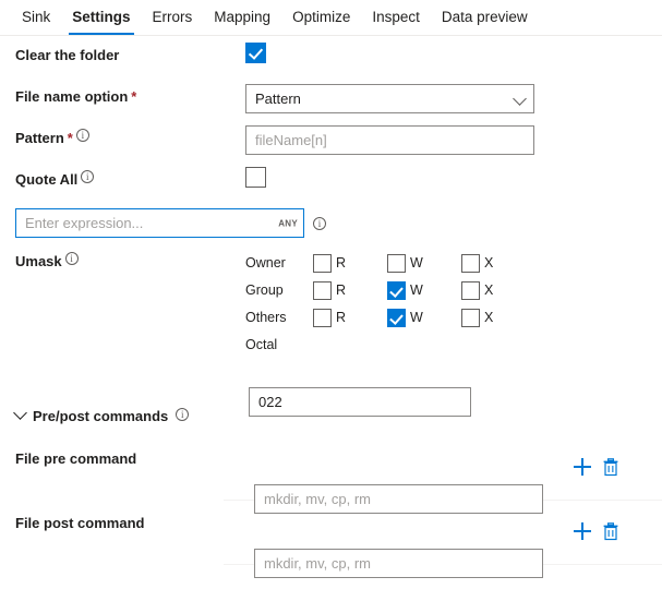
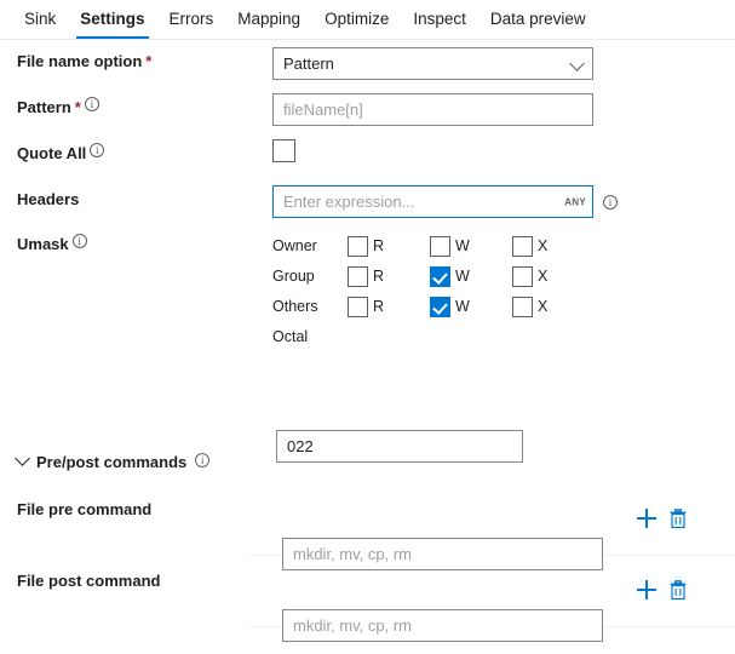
  Sink
  Settings
  Errors
  Mapping
  Optimize
  Inspect
  Data preview
- Clear the folder
  File name option
  *
  Pattern
  Pattern
  *
  i
  fileName[n]
  Quote All
  i
+ Headers
  Enter expression...
  ANY
  i
  Umask
  i
  Owner
  R
  W
  X
  Group
  R
  W
  X
  Others
  R
  W
  X
  Octal
  022
  Pre/post commands
  i
  File pre command
  mkdir, mv, cp, rm
  File post command
  mkdir, mv, cp, rm
